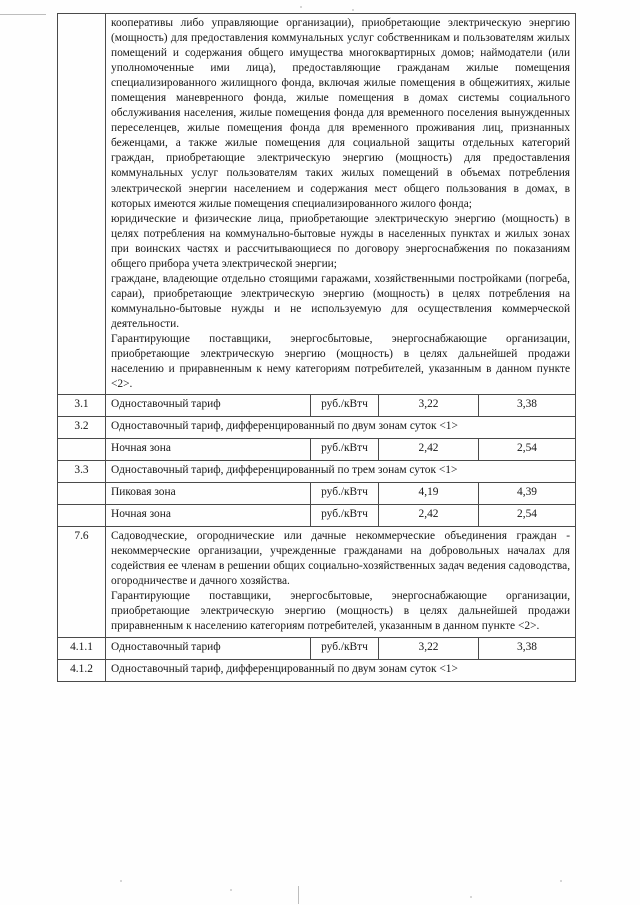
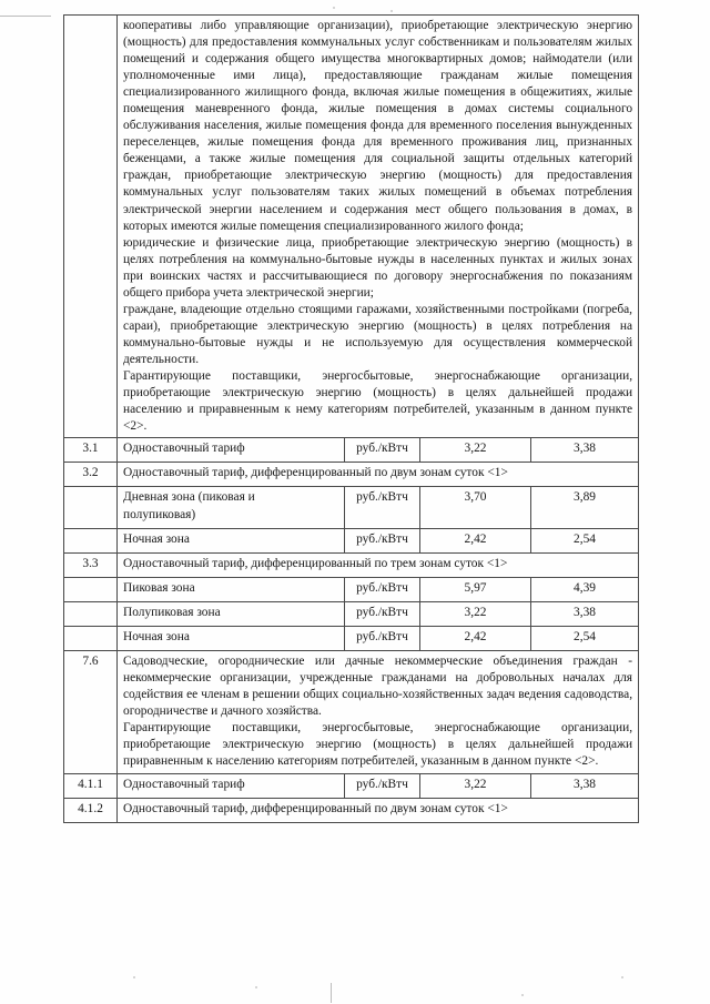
  	кооперативы либо управляющие организации), приобретающие электрическую энергию (мощность) для предоставления коммунальных услуг собственникам и пользователям жилых помещений и содержания общего имущества многоквартирных домов; наймодатели (или уполномоченные ими лица), предоставляющие гражданам жилые помещения специализированного жилищного фонда, включая жилые помещения в общежитиях, жилые помещения маневренного фонда, жилые помещения в домах системы социального обслуживания населения, жилые помещения фонда для временного поселения вынужденных переселенцев, жилые помещения фонда для временного проживания лиц, признанных беженцами, а также жилые помещения для социальной защиты отдельных категорий граждан, приобретающие электрическую энергию (мощность) для предоставления коммунальных услуг пользователям таких жилых помещений в объемах потребления электрической энергии населением и содержания мест общего пользования в домах, в которых имеются жилые помещения специализированного жилого фонда; юридические и физические лица, приобретающие электрическую энергию (мощность) в целях потребления на коммунально-бытовые нужды в населенных пунктах и жилых зонах при воинских частях и рассчитывающиеся по договору энергоснабжения по показаниям общего прибора учета электрической энергии; граждане, владеющие отдельно стоящими гаражами, хозяйственными постройками (погреба, сараи), приобретающие электрическую энергию (мощность) в целях потребления на коммунально-бытовые нужды и не используемую для осуществления коммерческой деятельности. Гарантирующие поставщики, энергосбытовые, энергоснабжающие организации, приобретающие электрическую энергию (мощность) в целях дальнейшей продажи населению и приравненным к нему категориям потребителей, указанным в данном пункте <2>.
  3.1	Одноставочный тариф	руб./кВтч	3,22	3,38
  3.2	Одноставочный тариф, дифференцированный по двум зонам суток <1>
+ 	Дневная зона (пиковая и полупиковая)	руб./кВтч	3,70	3,89
  	Ночная зона	руб./кВтч	2,42	2,54
  3.3	Одноставочный тариф, дифференцированный по трем зонам суток <1>
- 	Пиковая зона	руб./кВтч	4,19	4,39
+ 	Пиковая зона	руб./кВтч	5,97	4,39
+ 	Полупиковая зона	руб./кВтч	3,22	3,38
  	Ночная зона	руб./кВтч	2,42	2,54
  7.6	Садоводческие, огороднические или дачные некоммерческие объединения граждан - некоммерческие организации, учрежденные гражданами на добровольных началах для содействия ее членам в решении общих социально-хозяйственных задач ведения садоводства, огородничестве и дачного хозяйства. Гарантирующие поставщики, энергосбытовые, энергоснабжающие организации, приобретающие электрическую энергию (мощность) в целях дальнейшей продажи приравненным к населению категориям потребителей, указанным в данном пункте <2>.
  4.1.1	Одноставочный тариф	руб./кВтч	3,22	3,38
  4.1.2	Одноставочный тариф, дифференцированный по двум зонам суток <1>
